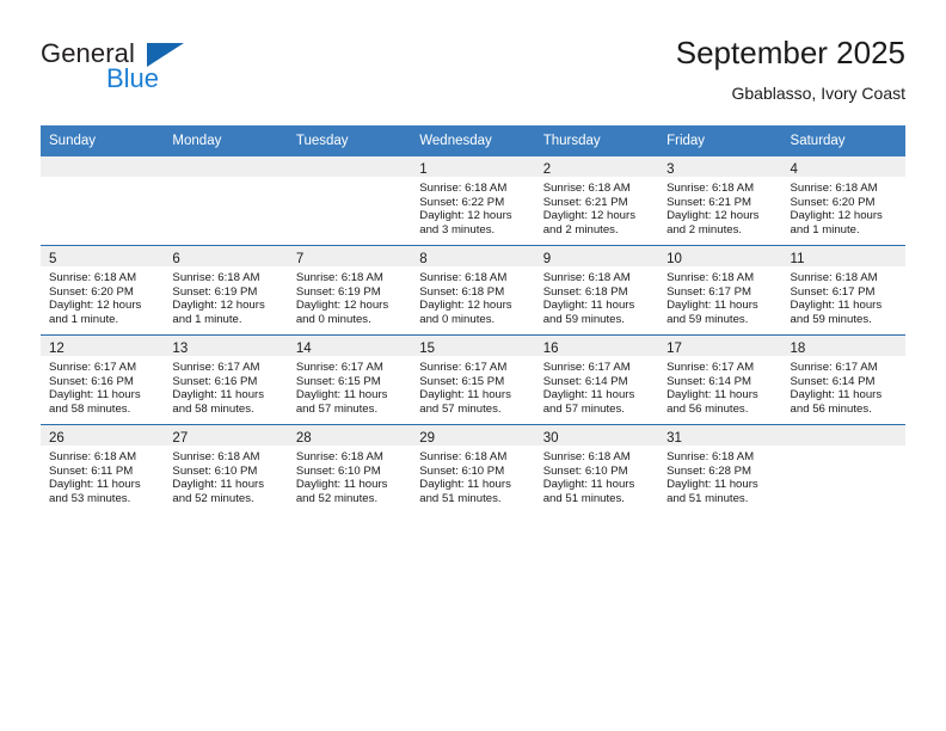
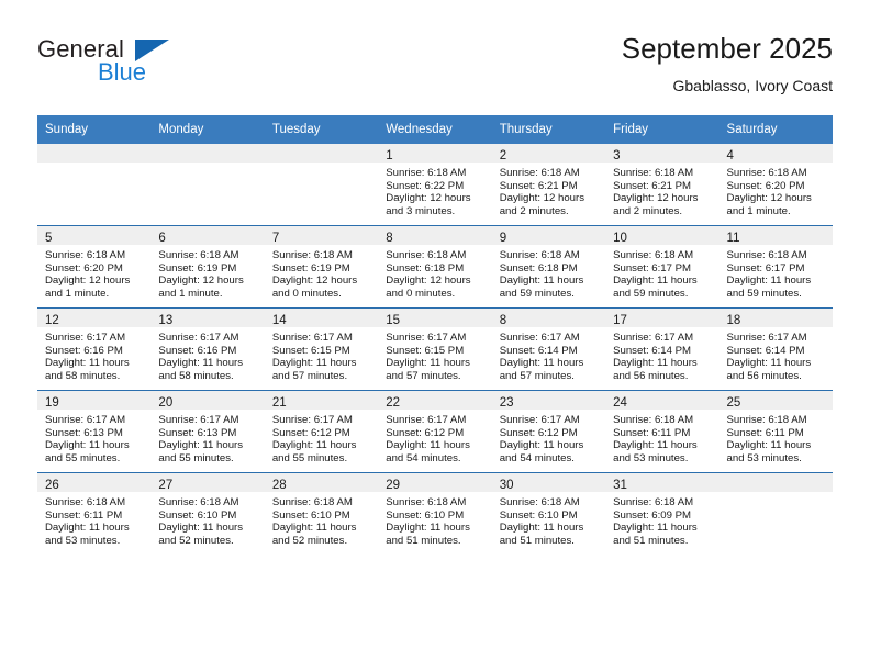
  General
  Blue
  September 2025
  Gbablasso, Ivory Coast
  Sunday	Monday	Tuesday	Wednesday	Thursday	Friday	Saturday
  			1Sunrise: 6:18 AMSunset: 6:22 PMDaylight: 12 hoursand 3 minutes.	2Sunrise: 6:18 AMSunset: 6:21 PMDaylight: 12 hoursand 2 minutes.	3Sunrise: 6:18 AMSunset: 6:21 PMDaylight: 12 hoursand 2 minutes.	4Sunrise: 6:18 AMSunset: 6:20 PMDaylight: 12 hoursand 1 minute.
  5Sunrise: 6:18 AMSunset: 6:20 PMDaylight: 12 hoursand 1 minute.	6Sunrise: 6:18 AMSunset: 6:19 PMDaylight: 12 hoursand 1 minute.	7Sunrise: 6:18 AMSunset: 6:19 PMDaylight: 12 hoursand 0 minutes.	8Sunrise: 6:18 AMSunset: 6:18 PMDaylight: 12 hoursand 0 minutes.	9Sunrise: 6:18 AMSunset: 6:18 PMDaylight: 11 hoursand 59 minutes.	10Sunrise: 6:18 AMSunset: 6:17 PMDaylight: 11 hoursand 59 minutes.	11Sunrise: 6:18 AMSunset: 6:17 PMDaylight: 11 hoursand 59 minutes.
- 12Sunrise: 6:17 AMSunset: 6:16 PMDaylight: 11 hoursand 58 minutes.	13Sunrise: 6:17 AMSunset: 6:16 PMDaylight: 11 hoursand 58 minutes.	14Sunrise: 6:17 AMSunset: 6:15 PMDaylight: 11 hoursand 57 minutes.	15Sunrise: 6:17 AMSunset: 6:15 PMDaylight: 11 hoursand 57 minutes.	16Sunrise: 6:17 AMSunset: 6:14 PMDaylight: 11 hoursand 57 minutes.	17Sunrise: 6:17 AMSunset: 6:14 PMDaylight: 11 hoursand 56 minutes.	18Sunrise: 6:17 AMSunset: 6:14 PMDaylight: 11 hoursand 56 minutes.
+ 12Sunrise: 6:17 AMSunset: 6:16 PMDaylight: 11 hoursand 58 minutes.	13Sunrise: 6:17 AMSunset: 6:16 PMDaylight: 11 hoursand 58 minutes.	14Sunrise: 6:17 AMSunset: 6:15 PMDaylight: 11 hoursand 57 minutes.	15Sunrise: 6:17 AMSunset: 6:15 PMDaylight: 11 hoursand 57 minutes.	8Sunrise: 6:17 AMSunset: 6:14 PMDaylight: 11 hoursand 57 minutes.	17Sunrise: 6:17 AMSunset: 6:14 PMDaylight: 11 hoursand 56 minutes.	18Sunrise: 6:17 AMSunset: 6:14 PMDaylight: 11 hoursand 56 minutes.
+ 19Sunrise: 6:17 AMSunset: 6:13 PMDaylight: 11 hoursand 55 minutes.	20Sunrise: 6:17 AMSunset: 6:13 PMDaylight: 11 hoursand 55 minutes.	21Sunrise: 6:17 AMSunset: 6:12 PMDaylight: 11 hoursand 55 minutes.	22Sunrise: 6:17 AMSunset: 6:12 PMDaylight: 11 hoursand 54 minutes.	23Sunrise: 6:17 AMSunset: 6:12 PMDaylight: 11 hoursand 54 minutes.	24Sunrise: 6:18 AMSunset: 6:11 PMDaylight: 11 hoursand 53 minutes.	25Sunrise: 6:18 AMSunset: 6:11 PMDaylight: 11 hoursand 53 minutes.
- 26Sunrise: 6:18 AMSunset: 6:11 PMDaylight: 11 hoursand 53 minutes.	27Sunrise: 6:18 AMSunset: 6:10 PMDaylight: 11 hoursand 52 minutes.	28Sunrise: 6:18 AMSunset: 6:10 PMDaylight: 11 hoursand 52 minutes.	29Sunrise: 6:18 AMSunset: 6:10 PMDaylight: 11 hoursand 51 minutes.	30Sunrise: 6:18 AMSunset: 6:10 PMDaylight: 11 hoursand 51 minutes.	31Sunrise: 6:18 AMSunset: 6:28 PMDaylight: 11 hoursand 51 minutes.
+ 26Sunrise: 6:18 AMSunset: 6:11 PMDaylight: 11 hoursand 53 minutes.	27Sunrise: 6:18 AMSunset: 6:10 PMDaylight: 11 hoursand 52 minutes.	28Sunrise: 6:18 AMSunset: 6:10 PMDaylight: 11 hoursand 52 minutes.	29Sunrise: 6:18 AMSunset: 6:10 PMDaylight: 11 hoursand 51 minutes.	30Sunrise: 6:18 AMSunset: 6:10 PMDaylight: 11 hoursand 51 minutes.	31Sunrise: 6:18 AMSunset: 6:09 PMDaylight: 11 hoursand 51 minutes.
